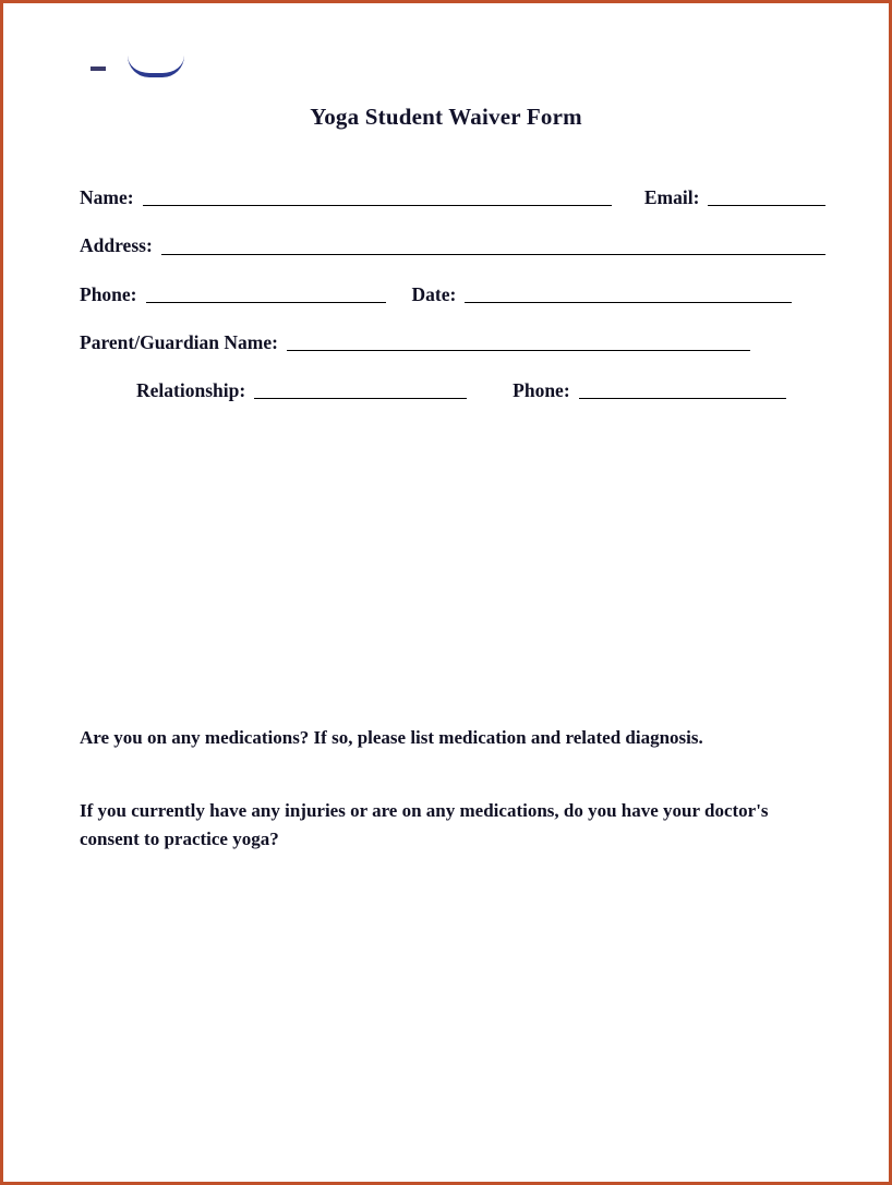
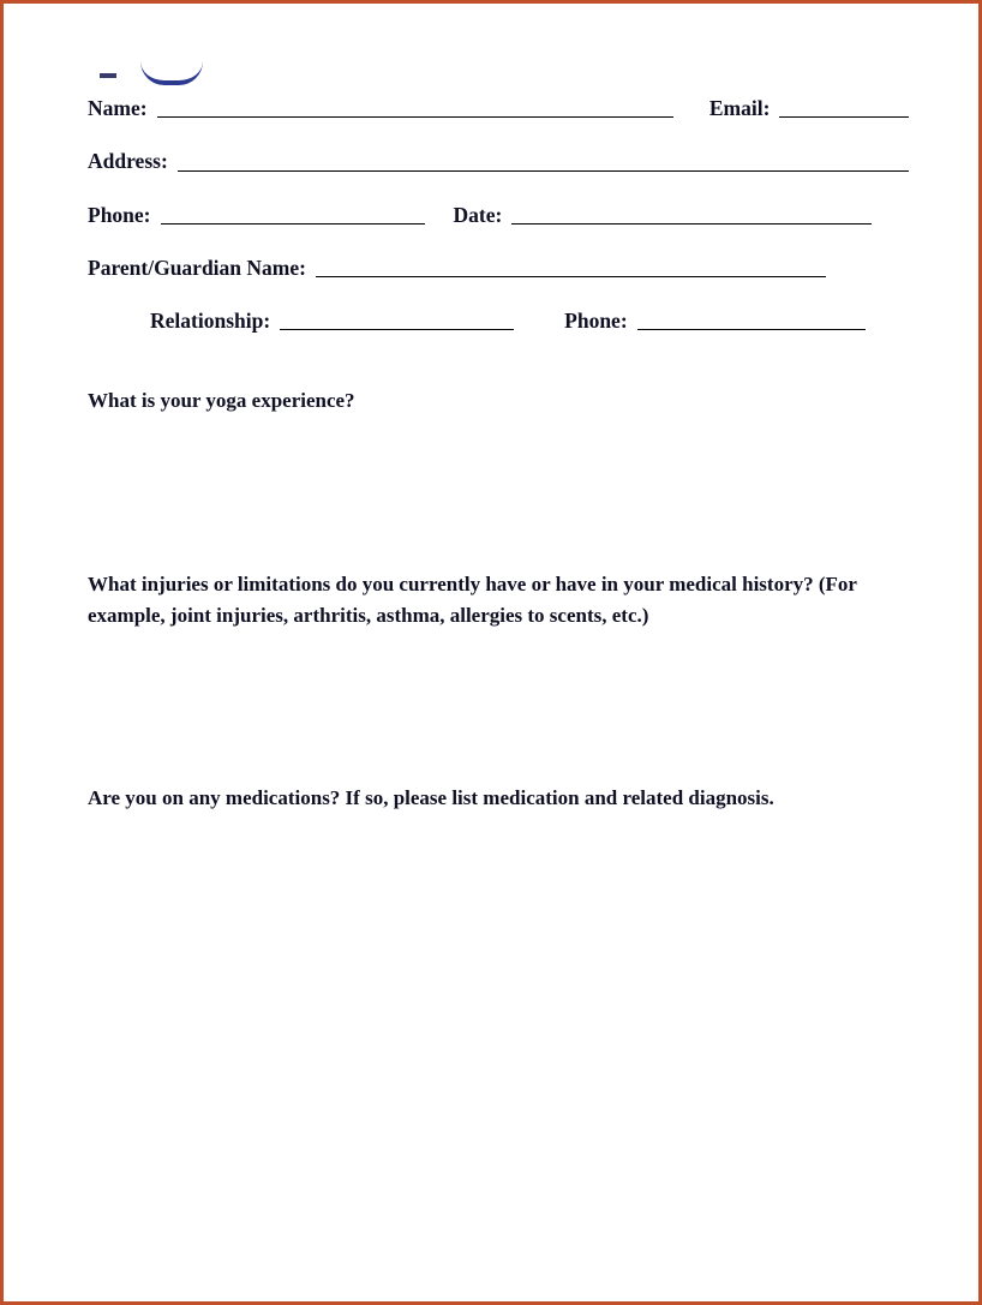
- Yoga Student Waiver Form
  Name:
  Email:
  Address:
  Phone:
  Date:
  Parent/Guardian Name:
  Relationship:
  Phone:
+ What is your yoga experience?
+ What injuries or limitations do you currently have or have in your medical history? (For example, joint injuries, arthritis, asthma, allergies to scents, etc.)
  Are you on any medications? If so, please list medication and related diagnosis.
- If you currently have any injuries or are on any medications, do you have your doctor's consent to practice yoga?
